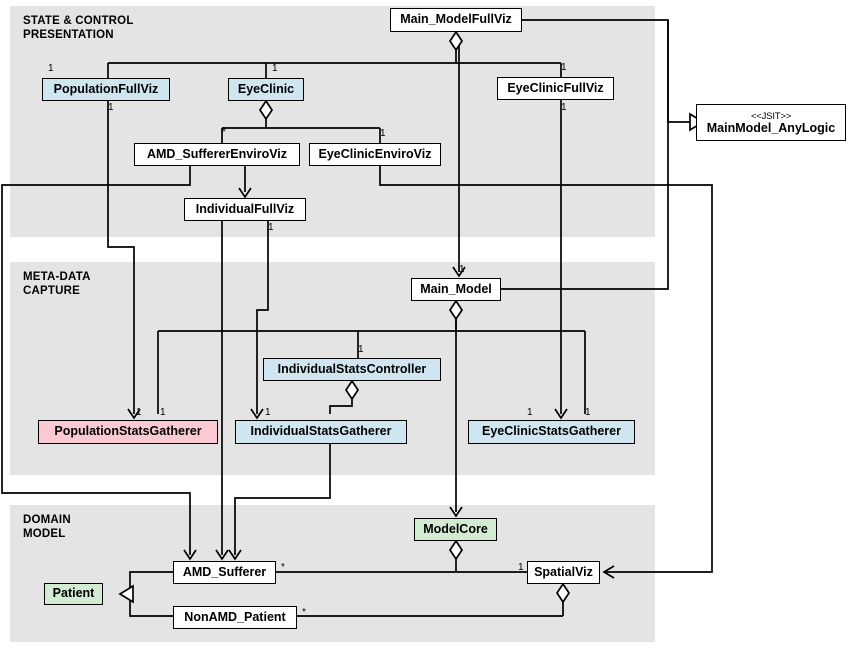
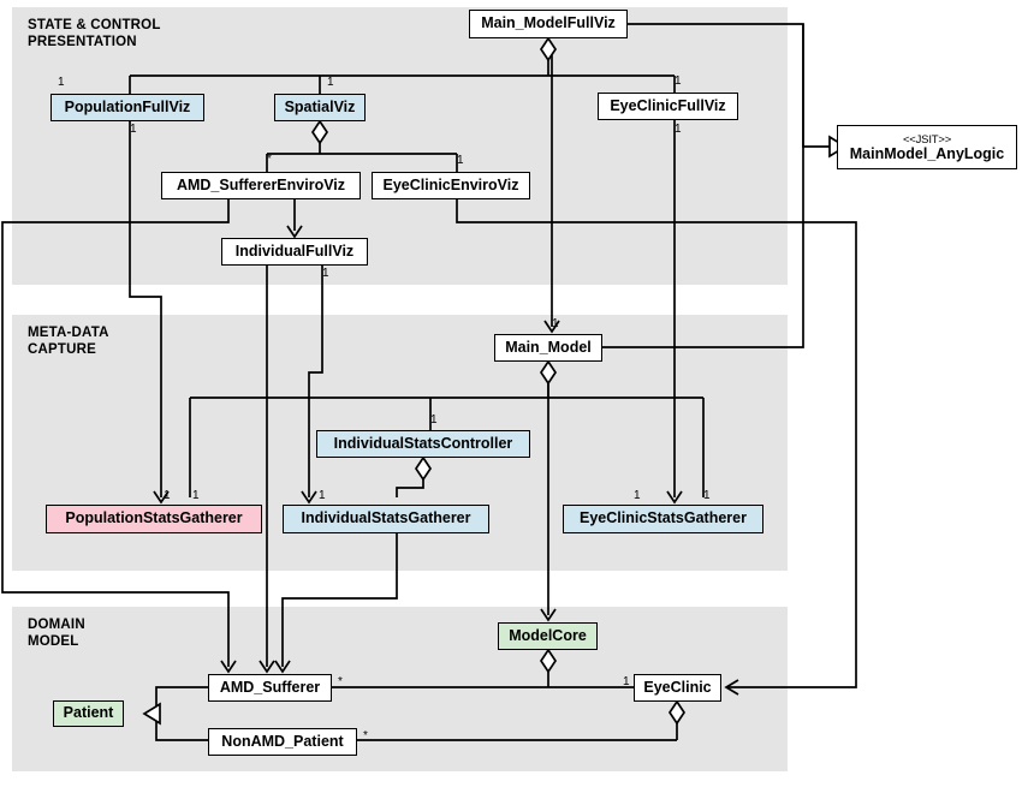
  STATE & CONTROL
  PRESENTATION
  META-DATA
  CAPTURE
  DOMAIN
  MODEL
  Main_ModelFullViz
  PopulationFullViz
- EyeClinic
+ SpatialViz
  EyeClinicFullViz
  <<JSIT>>
  MainModel_AnyLogic
  AMD_SuffererEnviroViz
  EyeClinicEnviroViz
  IndividualFullViz
  Main_Model
  IndividualStatsController
  PopulationStatsGatherer
  IndividualStatsGatherer
  EyeClinicStatsGatherer
  ModelCore
- SpatialViz
+ EyeClinic
  AMD_Sufferer
  Patient
  NonAMD_Patient
  1
  1
  1
  1
  *
  1
  1
  1
  1
  1
  1
  1
  1
  1
  1
  *
  1
  *
